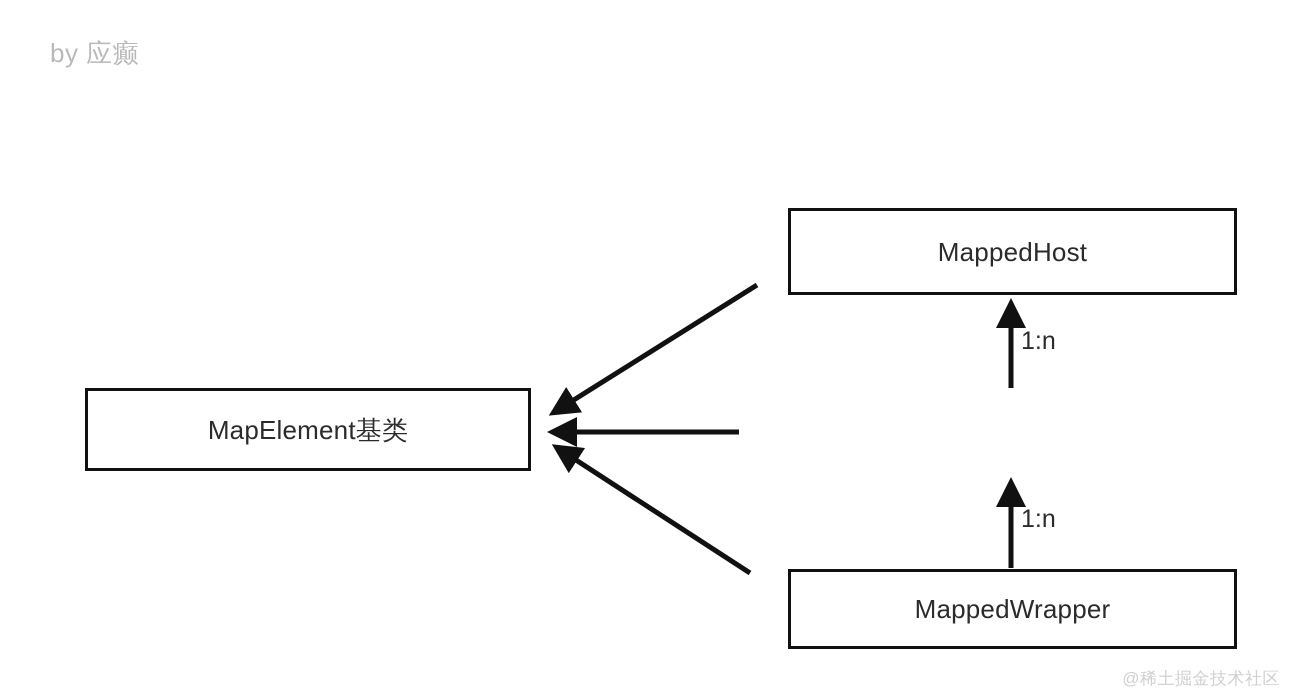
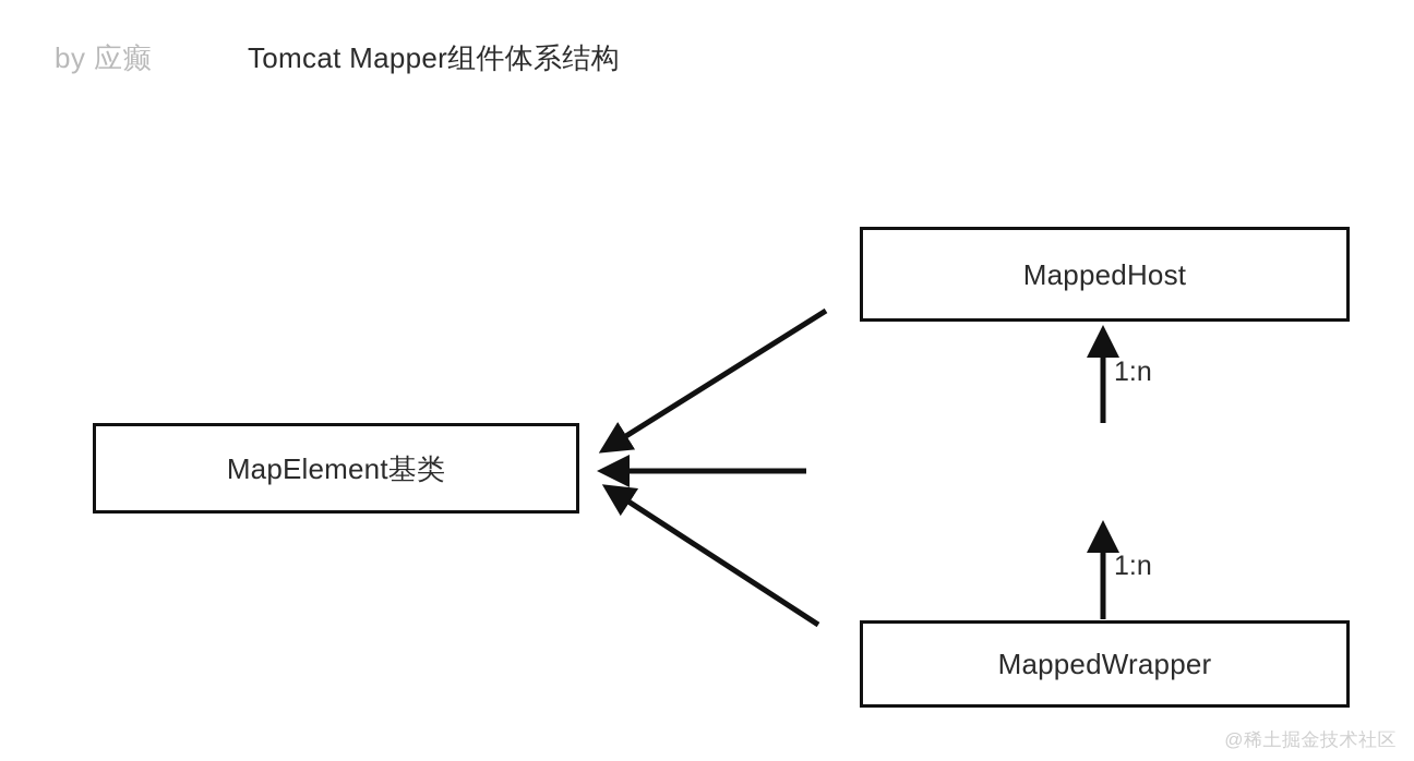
  by 应癫
+ Tomcat Mapper组件体系结构
  MapElement基类
  MappedHost
  MappedWrapper
  1:n
  1:n
  @稀土掘金技术社区
